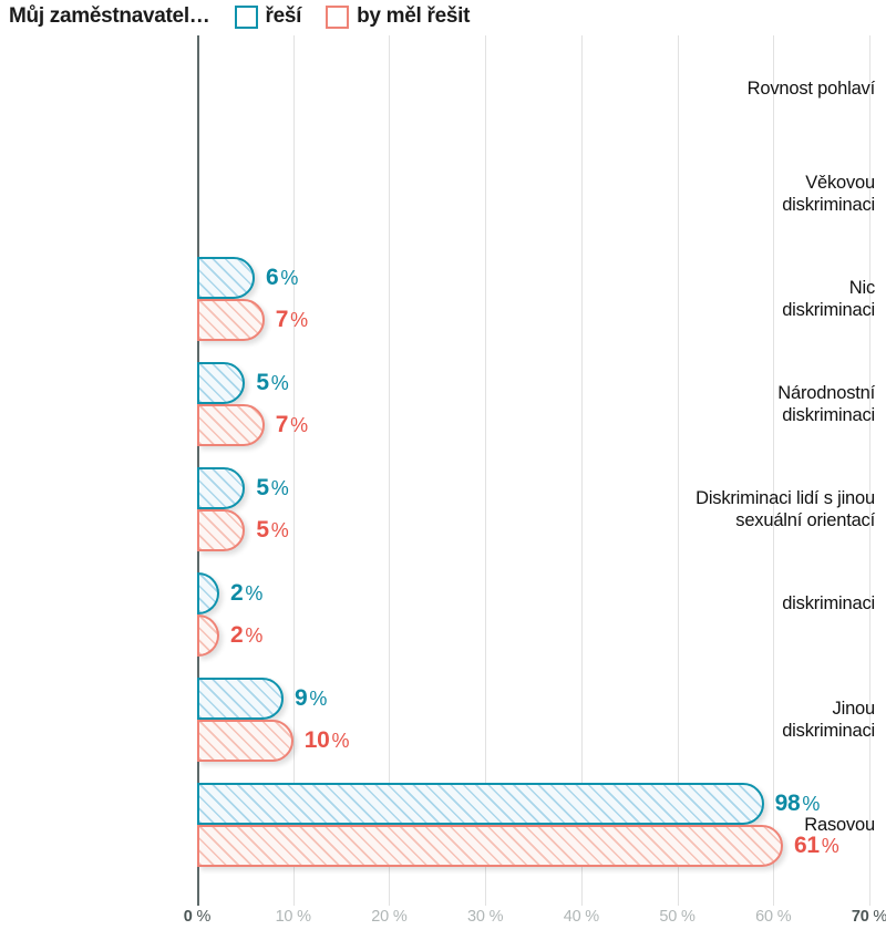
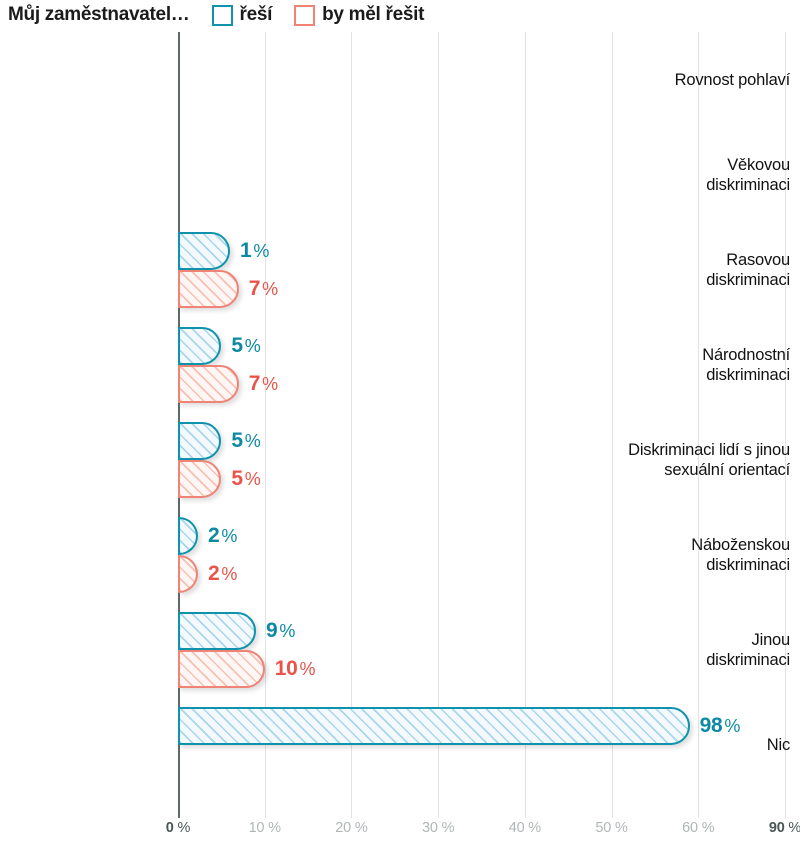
  Můj zaměstnavatel…
  řeší
  by měl řešit
- 6%
+ 1%
  7%
  5%
  7%
  5%
  5%
  2%
  2%
  9%
  10%
  98%
- 61%
  Rovnost pohlaví
  Věkovou
  diskriminaci
- Nic
+ Rasovou
  diskriminaci
  Národnostní
  diskriminaci
  Diskriminaci lidí s jinou
  sexuální orientací
+ Náboženskou
  diskriminaci
  Jinou
  diskriminaci
- Rasovou
+ Nic
  0 %
  10 %
  20 %
  30 %
  40 %
  50 %
  60 %
- 70 %
+ 90 %
